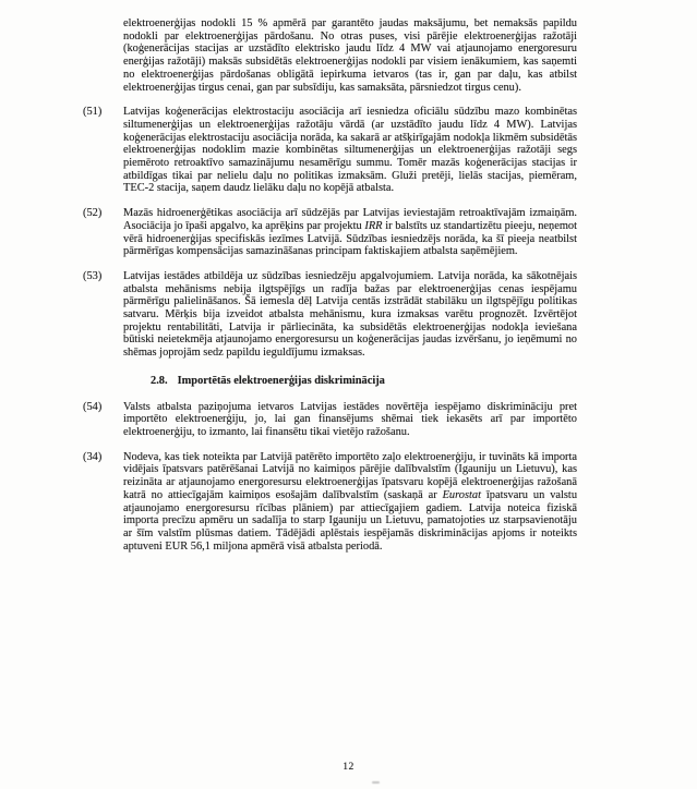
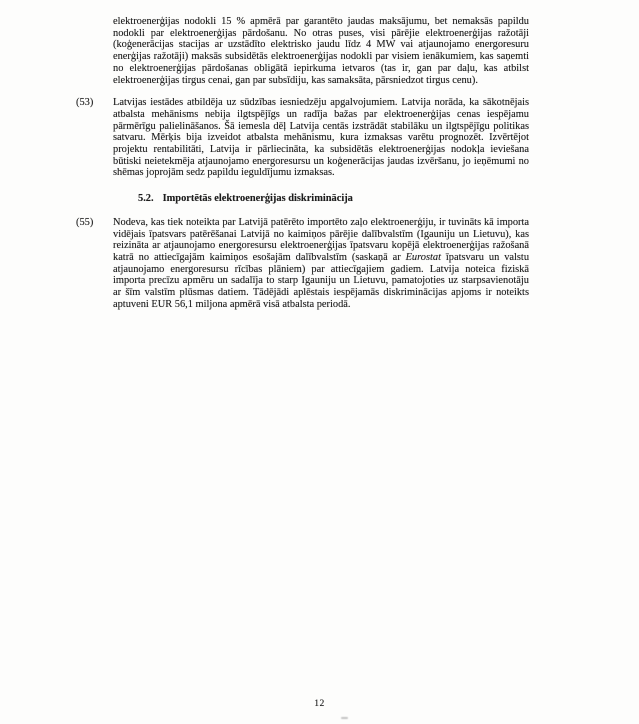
  elektroenerģijas nodokli 15 % apmērā par garantēto jaudas maksājumu, bet nemaksās papildu nodokli par elektroenerģijas pārdošanu. No otras puses, visi pārējie elektroenerģijas ražotāji (koģenerācijas stacijas ar uzstādīto elektrisko jaudu līdz 4 MW vai atjaunojamo energoresuru enerģijas ražotāji) maksās subsidētās elektroenerģijas nodokli par visiem ienākumiem, kas saņemti no elektroenerģijas pārdošanas obligātā iepirkuma ietvaros (tas ir, gan par daļu, kas atbilst elektroenerģijas tirgus cenai, gan par subsīdiju, kas samaksāta, pārsniedzot tirgus cenu).
- (51)
- Latvijas koģenerācijas elektrostaciju asociācija arī iesniedza oficiālu sūdzību mazo kombinētas siltumenerģijas un elektroenerģijas ražotāju vārdā (ar uzstādīto jaudu līdz 4 MW). Latvijas koģenerācijas elektrostaciju asociācija norāda, ka sakarā ar atšķirīgajām nodokļa likmēm subsidētās elektroenerģijas nodoklim mazie kombinētas siltumenerģijas un elektroenerģijas ražotāji segs piemēroto retroaktīvo samazinājumu nesamērīgu summu. Tomēr mazās koģenerācijas stacijas ir atbildīgas tikai par nelielu daļu no politikas izmaksām. Gluži pretēji, lielās stacijas, piemēram, TEC-2 stacija, saņem daudz lielāku daļu no kopējā atbalsta.
- (52)
- Mazās hidroenerģētikas asociācija arī sūdzējās par Latvijas ieviestajām retroaktīvajām izmaiņām. Asociācija jo īpaši apgalvo, ka aprēķins par projektu IRR ir balstīts uz standartizētu pieeju, neņemot vērā hidroenerģijas specifiskās iezīmes Latvijā. Sūdzības iesniedzējs norāda, ka šī pieeja neatbilst pārmērīgas kompensācijas samazināšanas principam faktiskajiem atbalsta saņēmējiem.
  (53)
  Latvijas iestādes atbildēja uz sūdzības iesniedzēju apgalvojumiem. Latvija norāda, ka sākotnējais atbalsta mehānisms nebija ilgtspējīgs un radīja bažas par elektroenerģijas cenas iespējamu pārmērīgu palielināšanos. Šā iemesla dēļ Latvija centās izstrādāt stabilāku un ilgtspējīgu politikas satvaru. Mērķis bija izveidot atbalsta mehānismu, kura izmaksas varētu prognozēt. Izvērtējot projektu rentabilitāti, Latvija ir pārliecināta, ka subsidētās elektroenerģijas nodokļa ieviešana būtiski neietekmēja atjaunojamo energoresursu un koģenerācijas jaudas izvēršanu, jo ieņēmumi no shēmas joprojām sedz papildu ieguldījumu izmaksas.
- 2.8. Importētās elektroenerģijas diskriminācija
+ 5.2. Importētās elektroenerģijas diskriminācija
- (54)
- Valsts atbalsta paziņojuma ietvaros Latvijas iestādes novērtēja iespējamo diskrimināciju pret importēto elektroenerģiju, jo, lai gan finansējums shēmai tiek iekasēts arī par importēto elektroenerģiju, to izmanto, lai finansētu tikai vietējo ražošanu.
- (34)
+ (55)
  Nodeva, kas tiek noteikta par Latvijā patērēto importēto zaļo elektroenerģiju, ir tuvināts kā importa vidējais īpatsvars patērēšanai Latvijā no kaimiņos pārējie dalībvalstīm (Igauniju un Lietuvu), kas reizināta ar atjaunojamo energoresursu elektroenerģijas īpatsvaru kopējā elektroenerģijas ražošanā katrā no attiecīgajām kaimiņos esošajām dalībvalstīm (saskaņā ar Eurostat īpatsvaru un valstu atjaunojamo energoresursu rīcības plāniem) par attiecīgajiem gadiem. Latvija noteica fiziskā importa precīzu apmēru un sadalīja to starp Igauniju un Lietuvu, pamatojoties uz starpsavienotāju ar šīm valstīm plūsmas datiem. Tādējādi aplēstais iespējamās diskriminācijas apjoms ir noteikts aptuveni EUR 56,1 miljona apmērā visā atbalsta periodā.
  12
